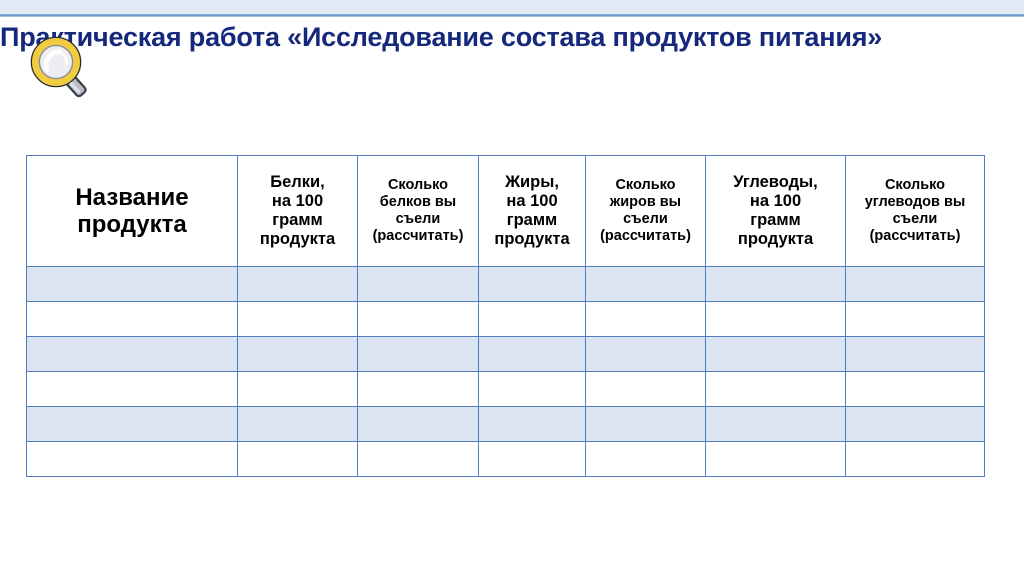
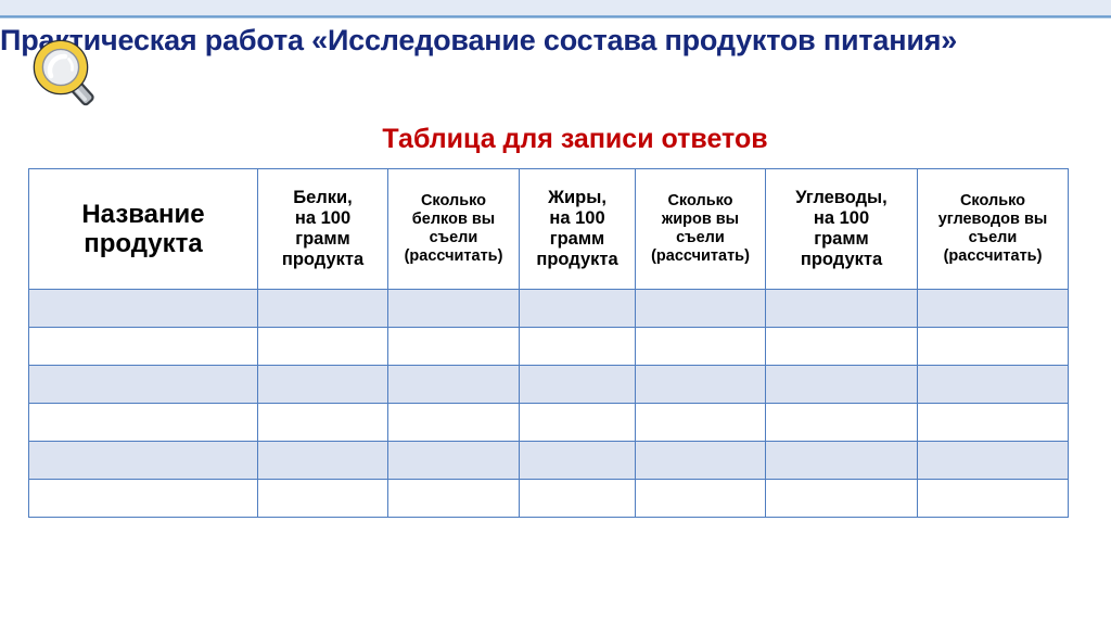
  Пратическая работа «Исследование состава продуктов питания»
+ Таблица для записи ответов
  Название продукта	Белки, на 100 грамм продукта	Сколько белков вы съели (рассчитать)	Жиры, на 100 грамм продукта	Сколько жиров вы съели (рассчитать)	Углеводы, на 100 грамм продукта	Сколько углеводов вы съели (рассчитать)
